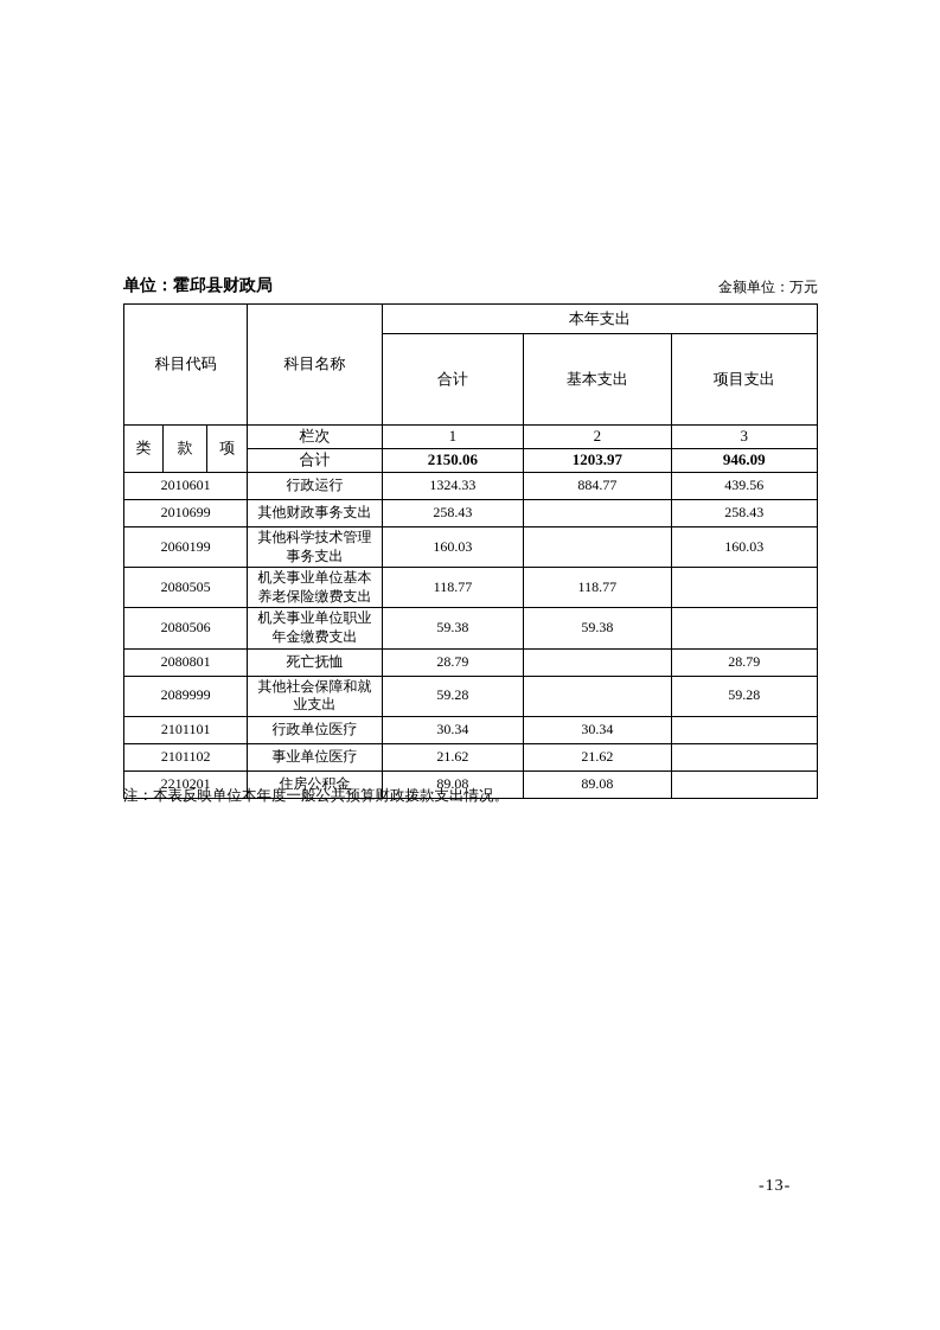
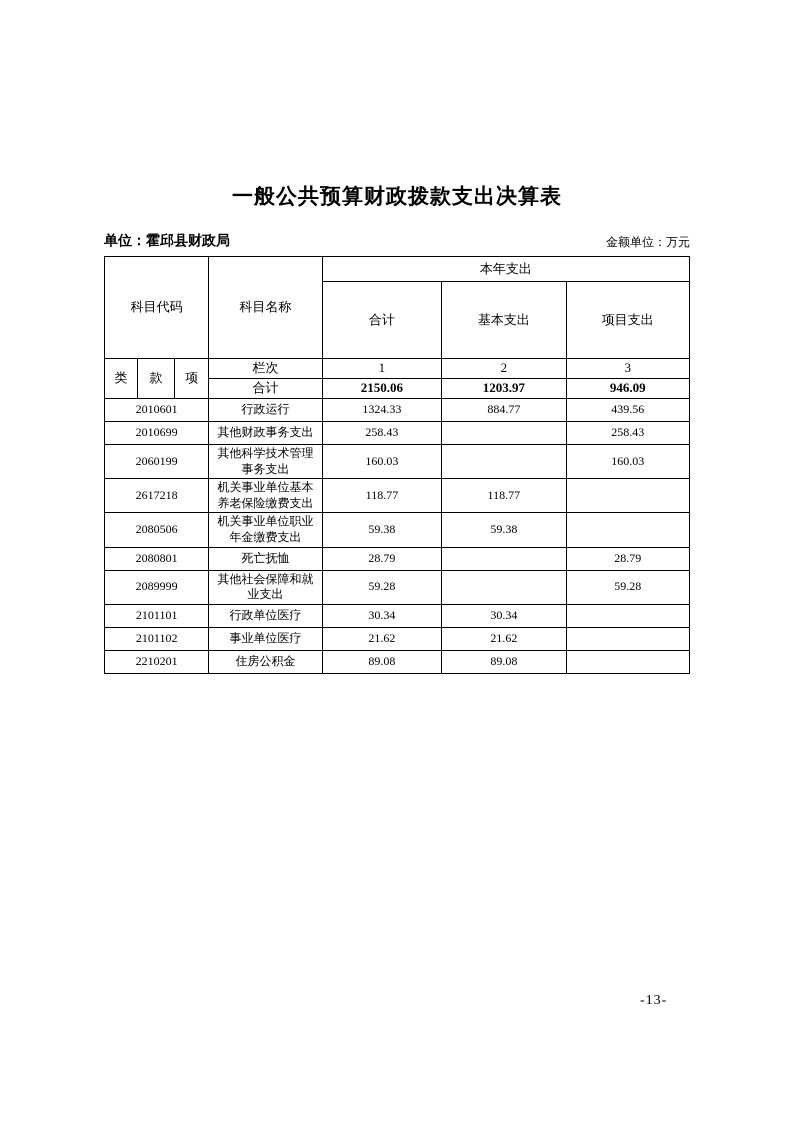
+ 一般公共预算财政拨款支出决算表
  单位：霍邱县财政局
  金额单位：万元
  科目代码	科目名称	本年支出
  合计	基本支出	项目支出
  类	款	项	栏次	1	2	3
  合计	2150.06	1203.97	946.09
  2010601	行政运行	1324.33	884.77	439.56
  2010699	其他财政事务支出	258.43		258.43
  2060199	其他科学技术管理事务支出	160.03		160.03
- 2080505	机关事业单位基本养老保险缴费支出	118.77	118.77
+ 2617218	机关事业单位基本养老保险缴费支出	118.77	118.77
  2080506	机关事业单位职业年金缴费支出	59.38	59.38
  2080801	死亡抚恤	28.79		28.79
  2089999	其他社会保障和就业支出	59.28		59.28
  2101101	行政单位医疗	30.34	30.34
  2101102	事业单位医疗	21.62	21.62
  2210201	住房公积金	89.08	89.08
- 注：本表反映单位本年度一般公共预算财政拨款支出情况。
  -13-
